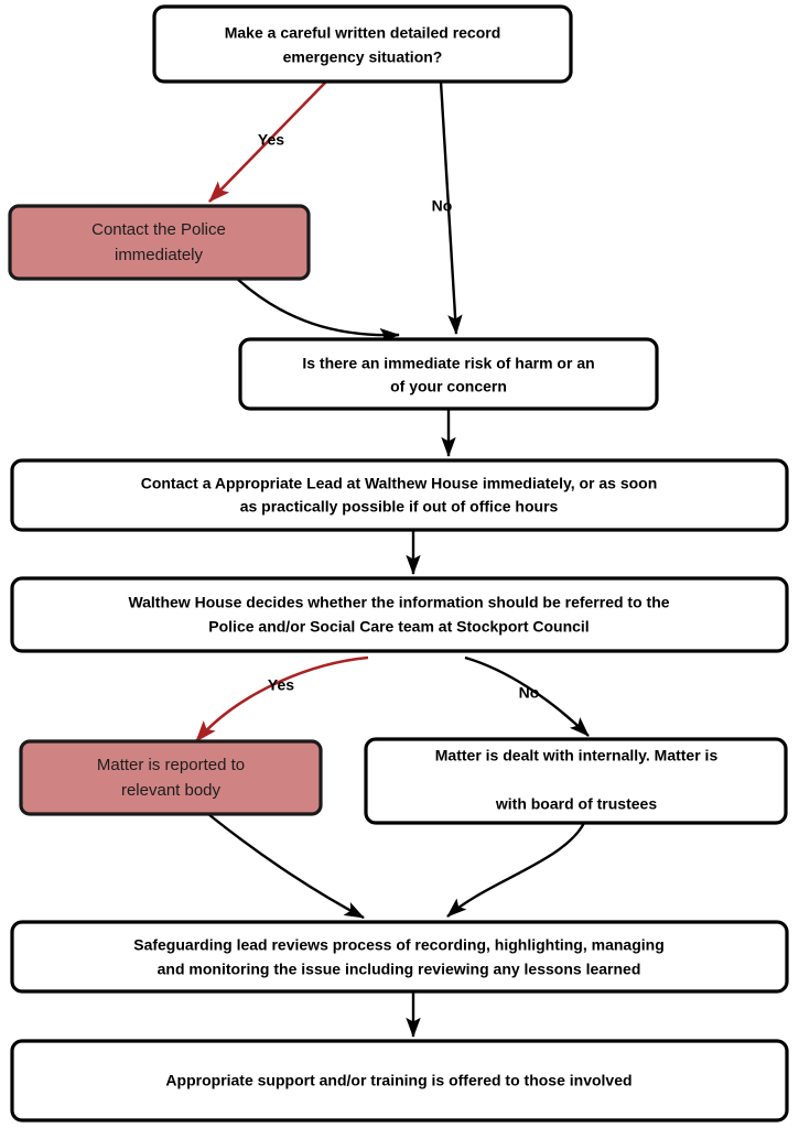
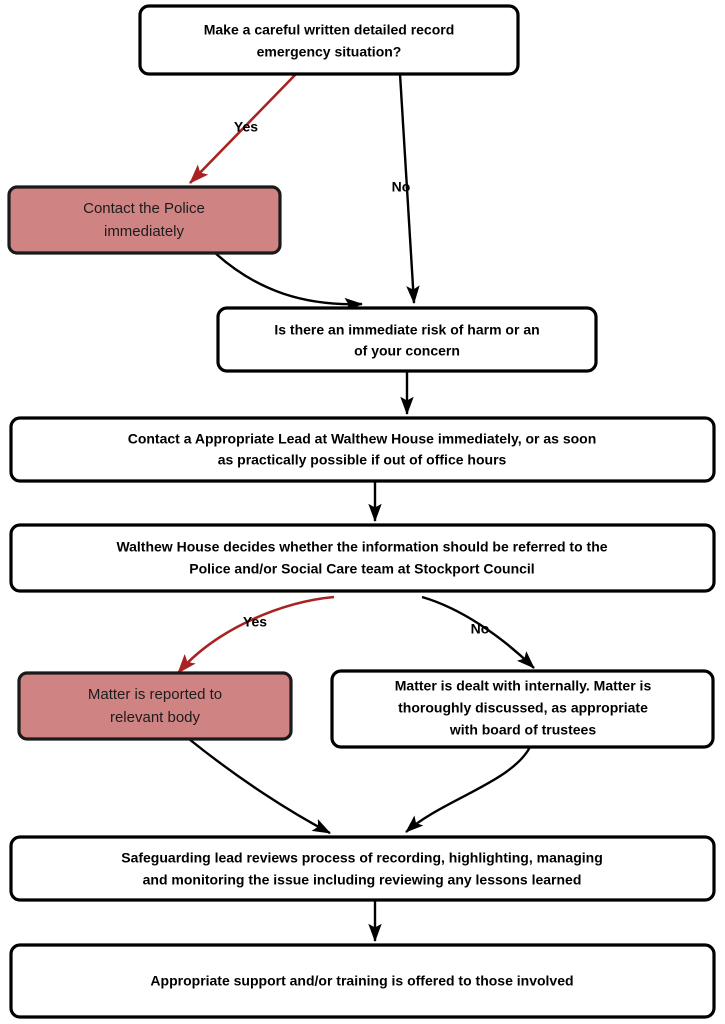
  Yes
  No
  Yes
  No
  Make a careful written detailed record
  emergency situation?
  Contact the Police
  immediately
  Is there an immediate risk of harm or an
  of your concern
  Contact a Appropriate Lead at Walthew House immediately, or as soon
  as practically possible if out of office hours
  Walthew House decides whether the information should be referred to the
  Police and/or Social Care team at Stockport Council
  Matter is reported to
  relevant body
  Matter is dealt with internally. Matter is
+ thoroughly discussed, as appropriate
  with board of trustees
  Safeguarding lead reviews process of recording, highlighting, managing
  and monitoring the issue including reviewing any lessons learned
  Appropriate support and/or training is offered to those involved
